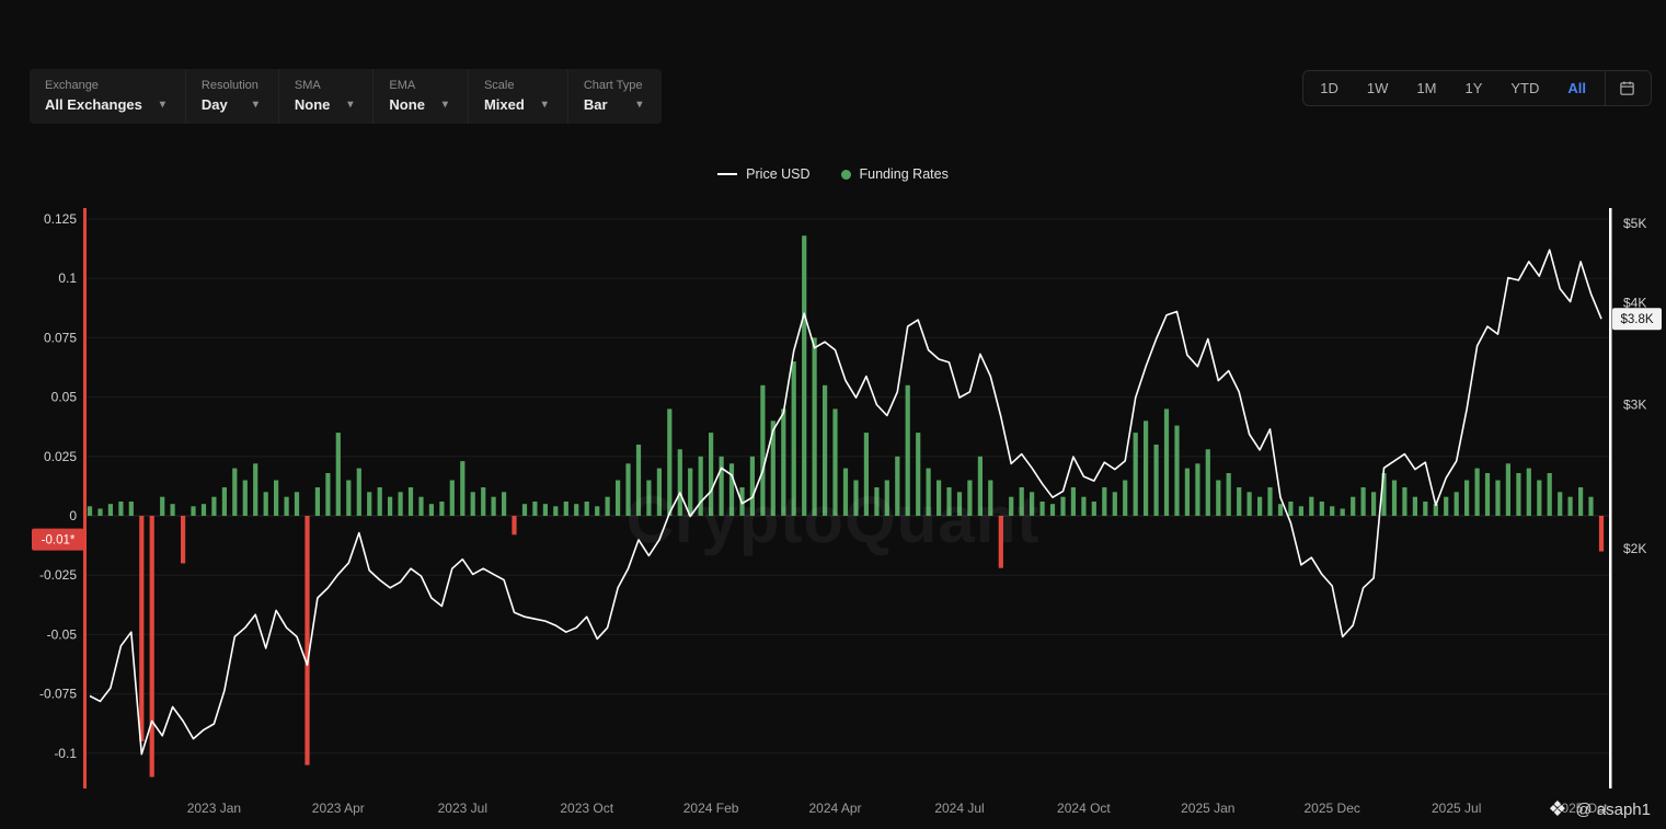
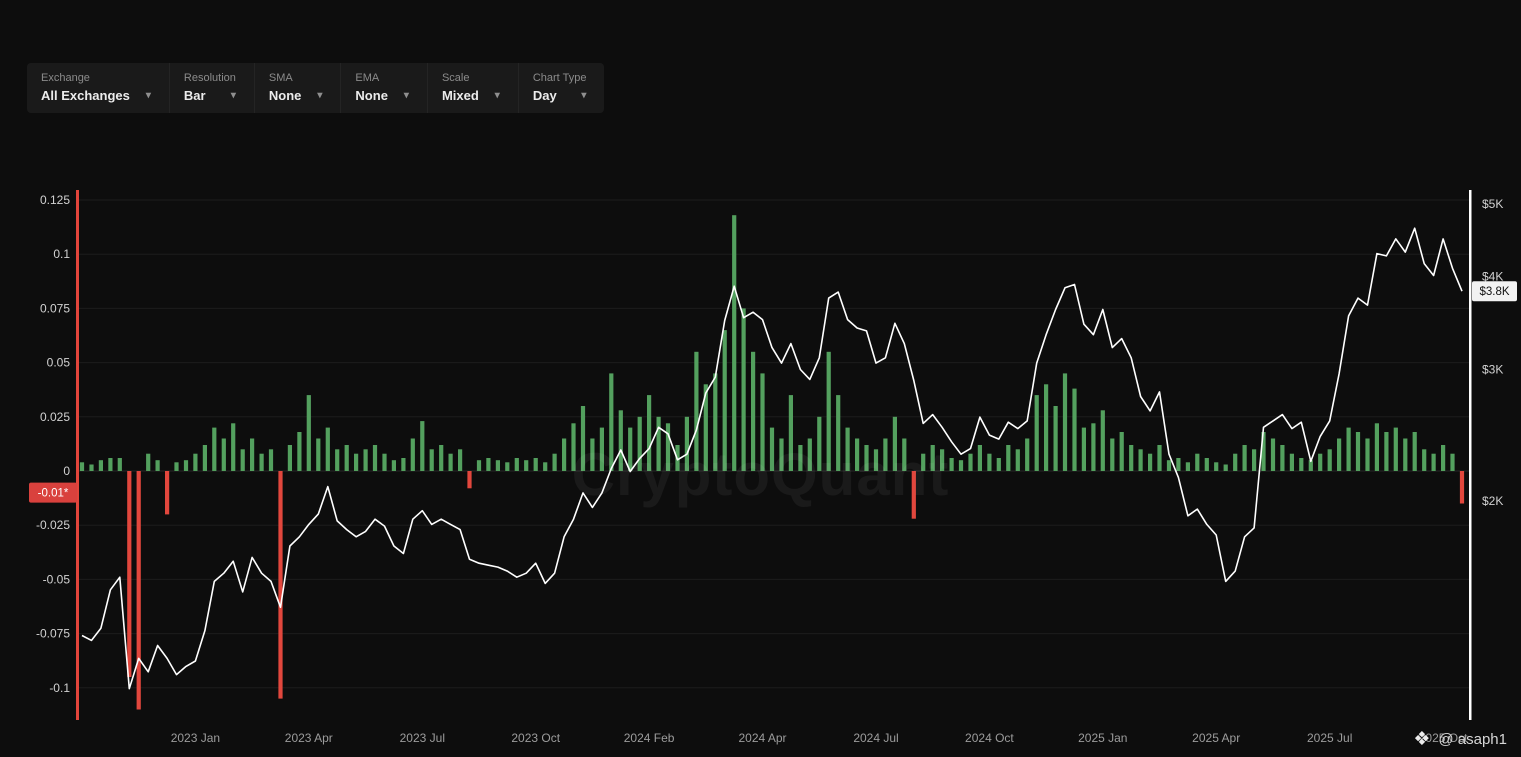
  Exchange
  All Exchanges
  ▾
  Resolution
- Day
+ Bar
  ▾
  SMA
  None
  ▾
  EMA
  None
  ▾
  Scale
  Mixed
  ▾
  Chart Type
- Bar
+ Day
  ▾
- 1D
- 1W
- 1M
- 1Y
- YTD
- All
- Price USD
- Funding Rates
  CryptoQuant
  0.125
  0.1
  0.075
  0.05
  0.025
  0
  -0.025
  -0.05
  -0.075
  -0.1
  $5K
  $4K
  $3K
  $2K
  2023 Jan
  2023 Apr
  2023 Jul
  2023 Oct
  2024 Feb
  2024 Apr
  2024 Jul
  2024 Oct
  2025 Jan
- 2025 Dec
+ 2025 Apr
  2025 Jul
  2025 Oct
  -0.01*
  $3.8K
  ❖
  @ asaph1
